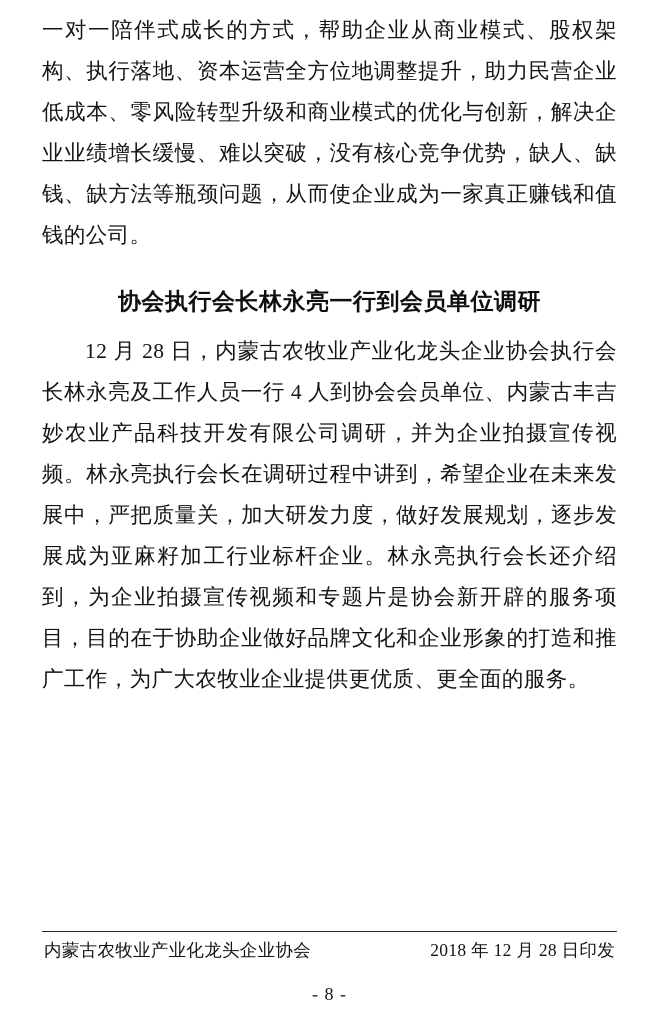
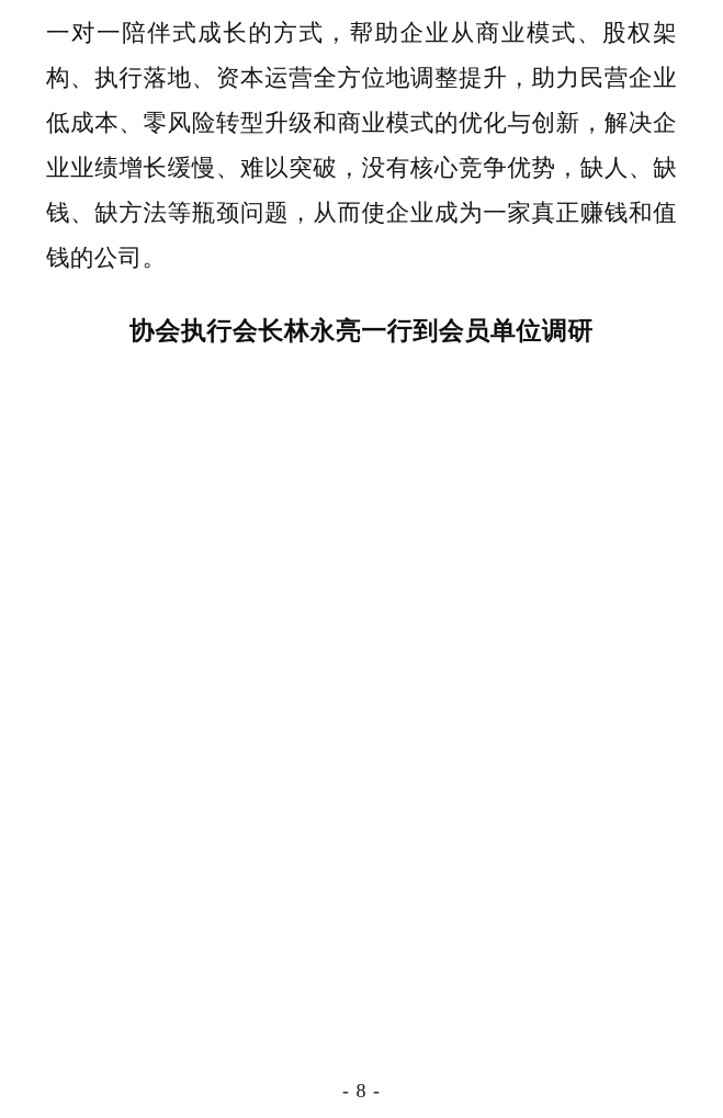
  一对一陪伴式成长的方式，帮助企业从商业模式、股权架构、执行落地、资本运营全方位地调整提升，助力民营企业低成本、零风险转型升级和商业模式的优化与创新，解决企业业绩增长缓慢、难以突破，没有核心竞争优势，缺人、缺钱、缺方法等瓶颈问题，从而使企业成为一家真正赚钱和值钱的公司。
  协会执行会长林永亮一行到会员单位调研
- 12 月 28 日，内蒙古农牧业产业化龙头企业协会执行会长林永亮及工作人员一行 4 人到协会会员单位、内蒙古丰吉妙农业产品科技开发有限公司调研，并为企业拍摄宣传视频。林永亮执行会长在调研过程中讲到，希望企业在未来发展中，严把质量关，加大研发力度，做好发展规划，逐步发展成为亚麻籽加工行业标杆企业。林永亮执行会长还介绍到，为企业拍摄宣传视频和专题片是协会新开辟的服务项目，目的在于协助企业做好品牌文化和企业形象的打造和推广工作，为广大农牧业企业提供更优质、更全面的服务。
- 内蒙古农牧业产业化龙头企业协会
- 2018 年 12 月 28 日印发
  - 8 -
